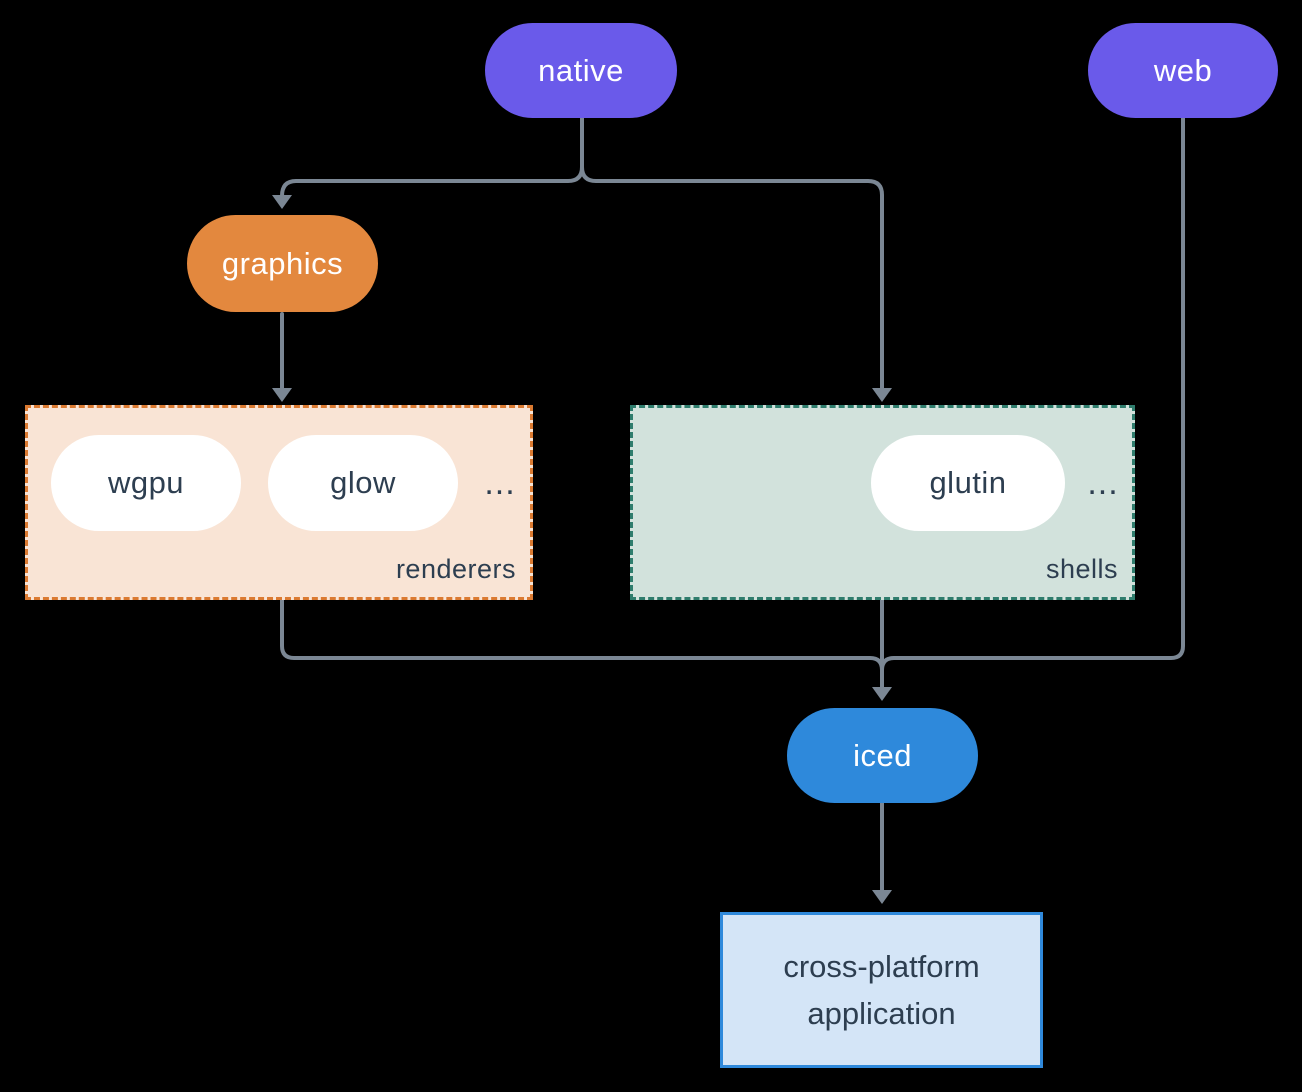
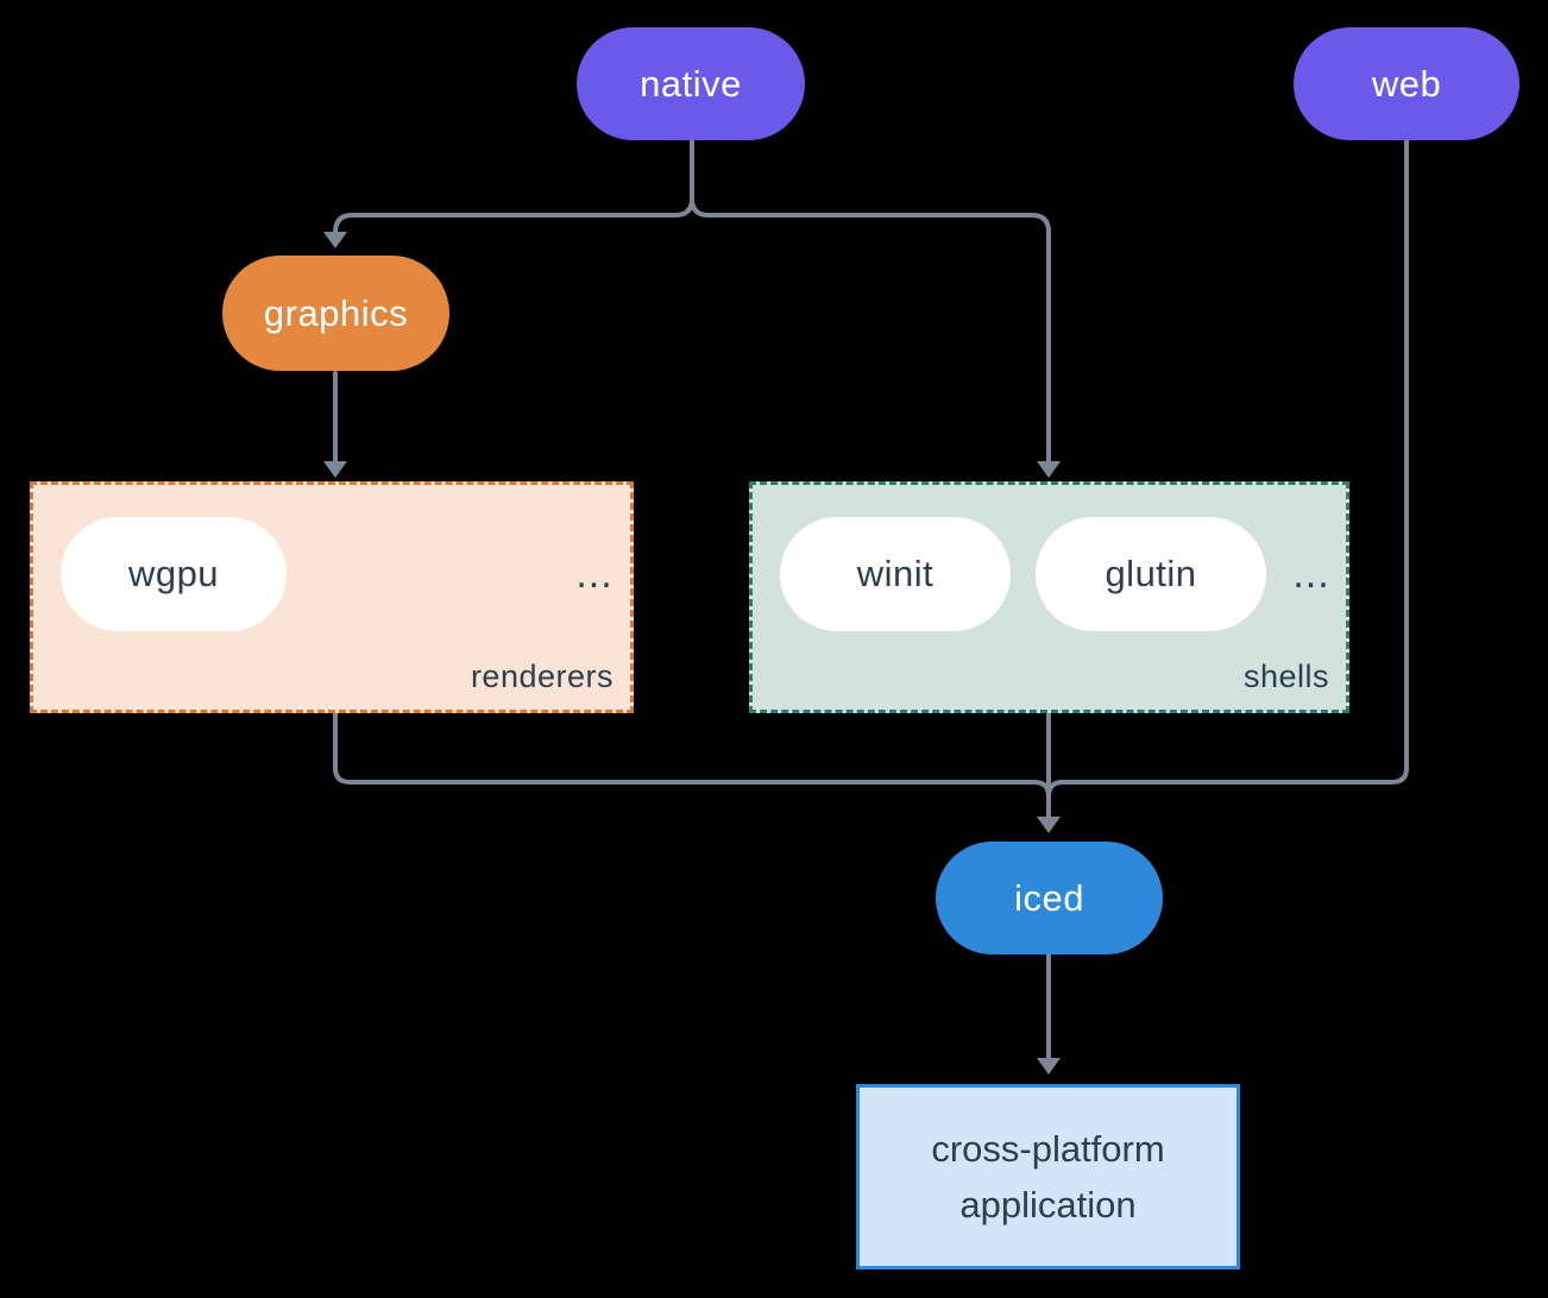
  native
  web
  graphics
  wgpu
- glow
  ...
  renderers
+ winit
  glutin
  ...
  shells
  iced
  cross-platform application
